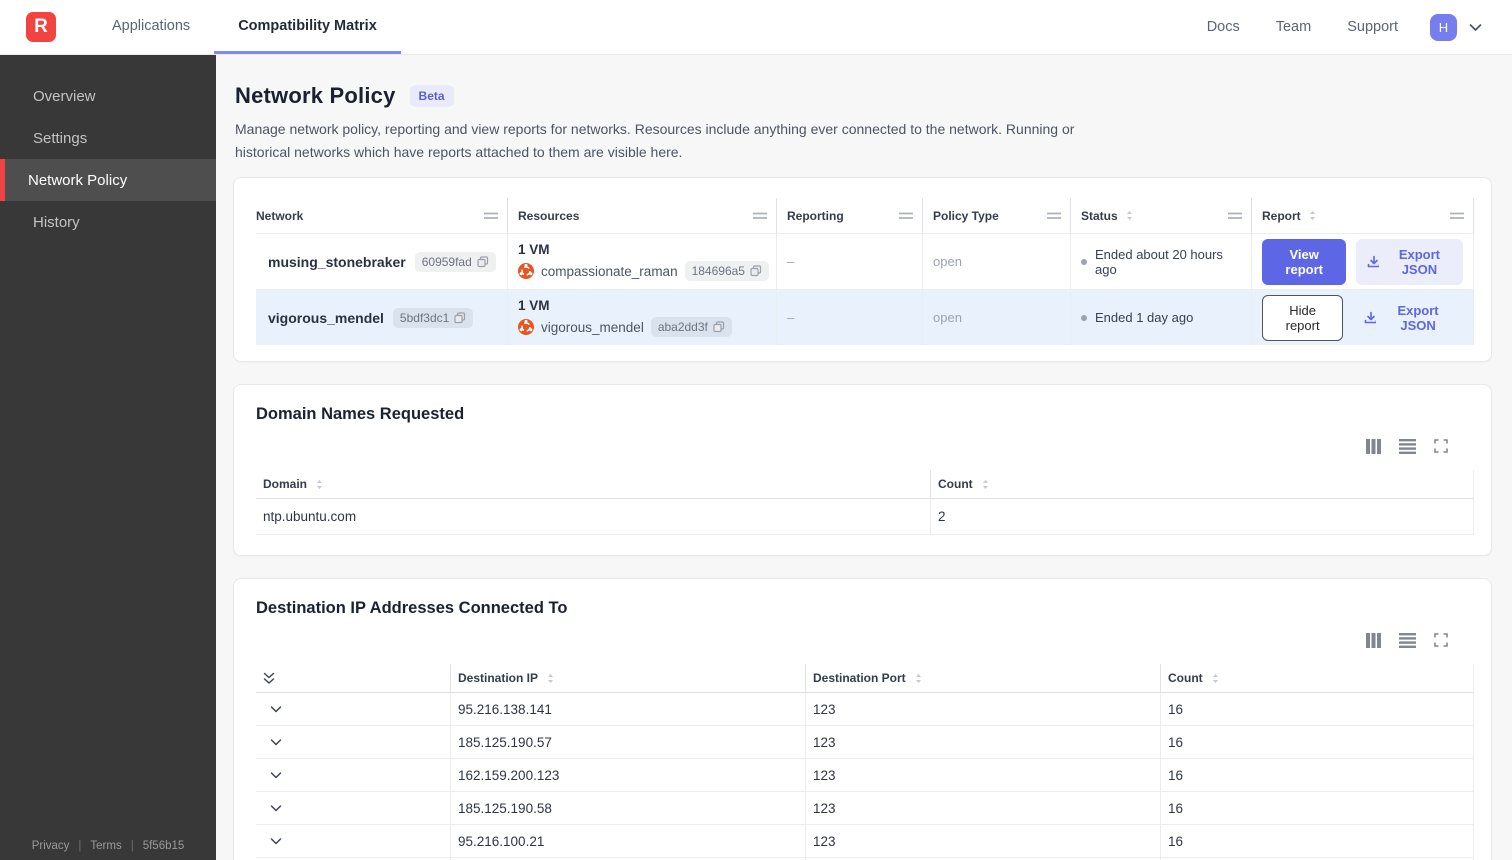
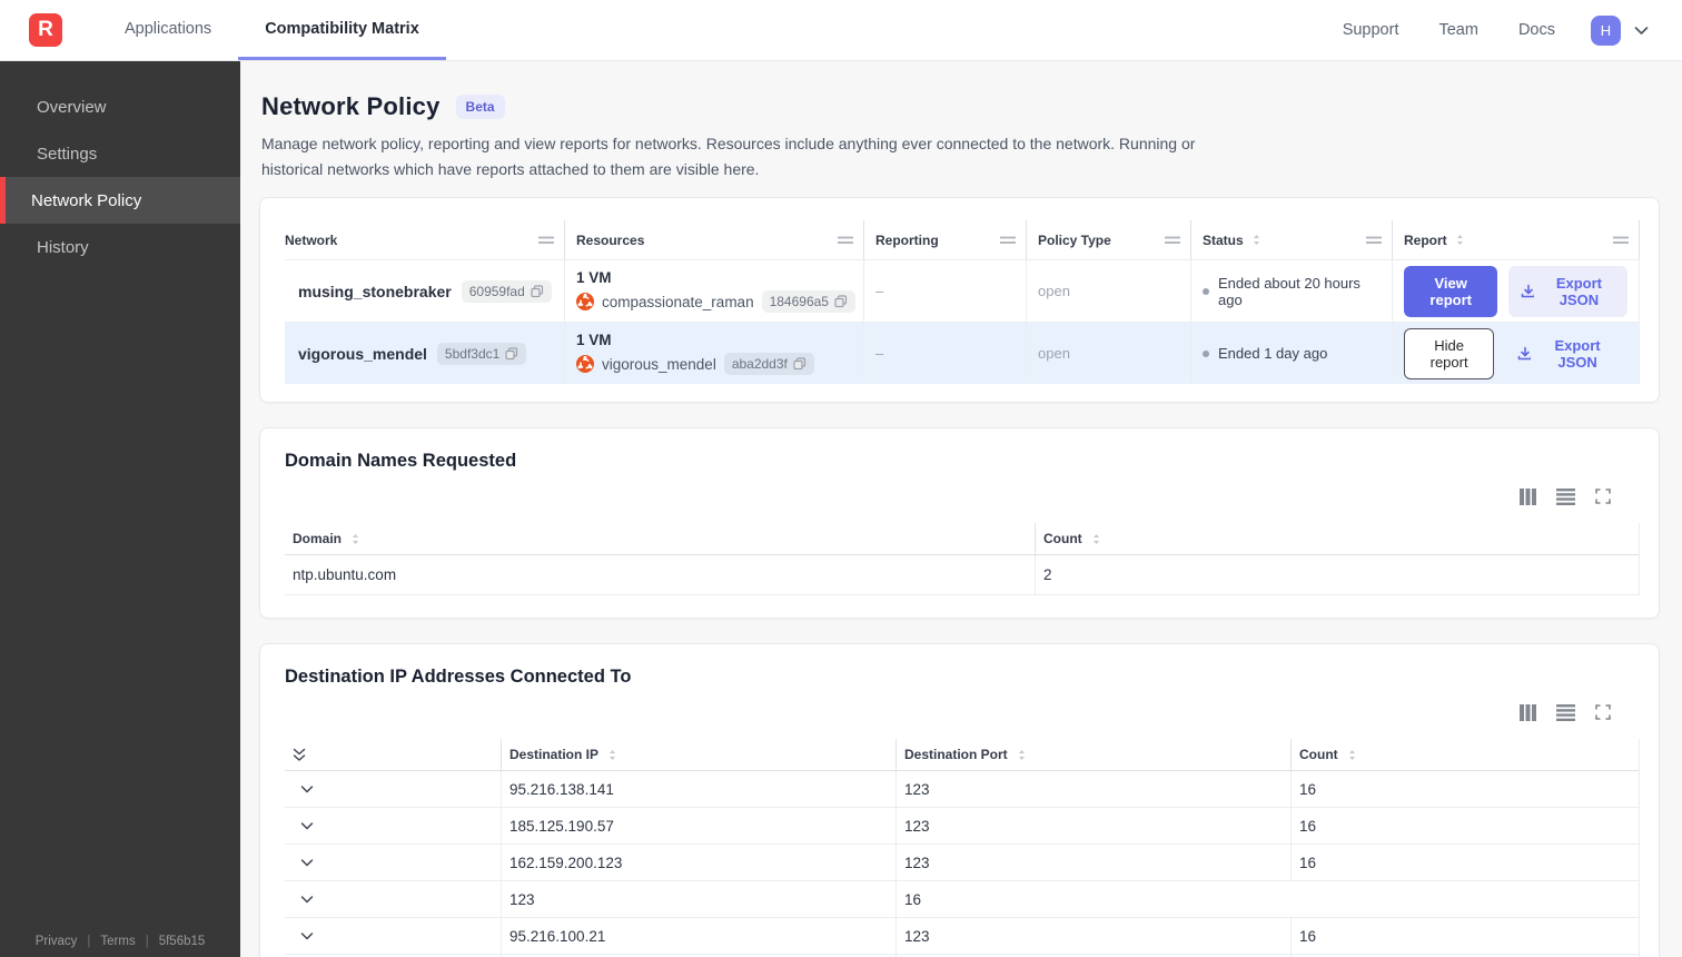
  R
  Applications
  Compatibility Matrix
- Docs
+ Support
  Team
- Support
+ Docs
  H
  Overview
  Settings
  Network Policy
  History
  Privacy
  |
  Terms
  |
  5f56b15
  Network Policy
  Beta
  Manage network policy, reporting and view reports for networks. Resources include anything ever connected to the network. Running or historical networks which have reports attached to them are visible here.
  Network
  Resources
  Reporting
  Policy Type
  Status
  Report
  musing_stonebraker
  60959fad
  1 VM
  compassionate_raman
  184696a5
  –
  open
  Ended about 20 hours ago
  View report
  Export JSON
  vigorous_mendel
  5bdf3dc1
  1 VM
  vigorous_mendel
  aba2dd3f
  –
  open
  Ended 1 day ago
  Hide report
  Export JSON
  Domain Names Requested
  Domain
  Count
  ntp.ubuntu.com
  2
  Destination IP Addresses Connected To
  Destination IP
  Destination Port
  Count
  95.216.138.141
  123
  16
  185.125.190.57
  123
  16
  162.159.200.123
  123
  16
- 185.125.190.58
  123
  16
  95.216.100.21
  123
  16
